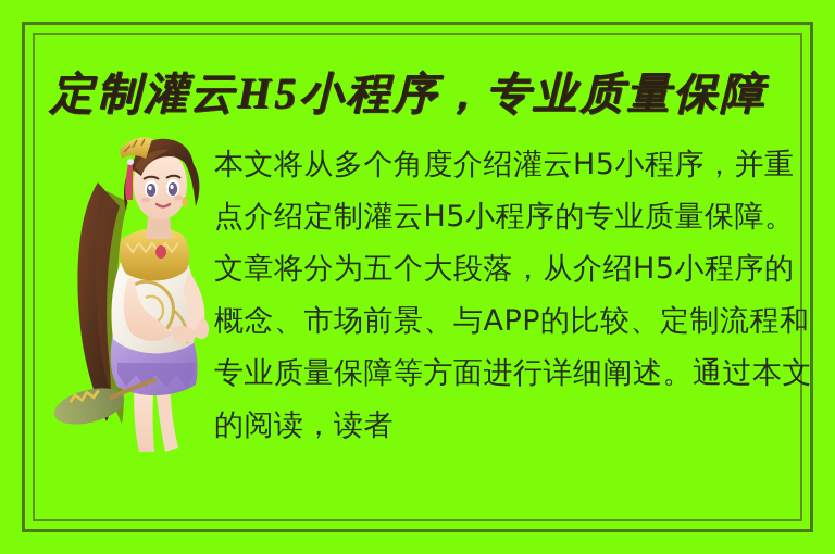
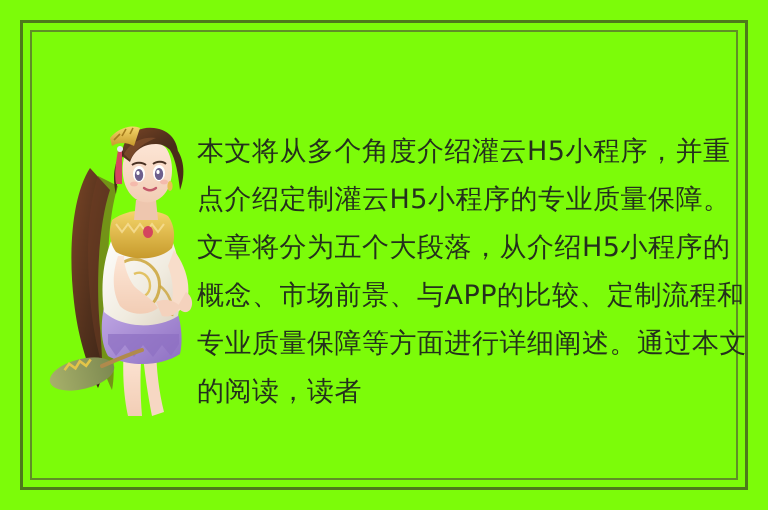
- 定制灌云H5小程序，专业质量保障
  本文将从多个角度介绍灌云H5小程序，并重点介绍定制灌云H5小程序的专业质量保障。文章将分为五个大段落，从介绍H5小程序的概念、市场前景、与APP的比较、定制流程和专业质量保障等方面进行详细阐述。通过本文的阅读，读者
